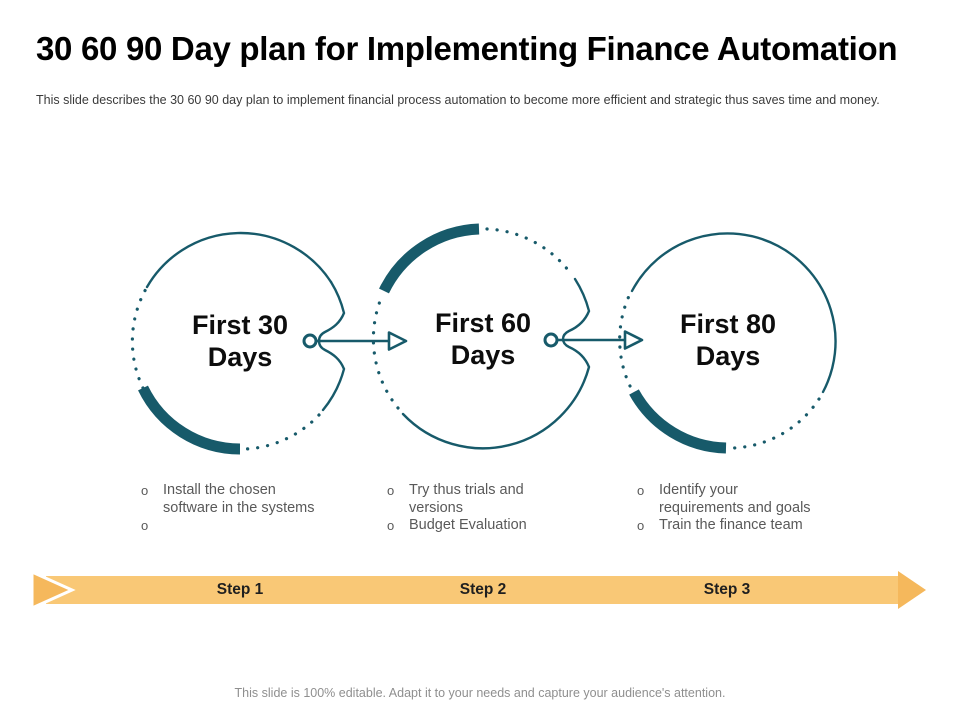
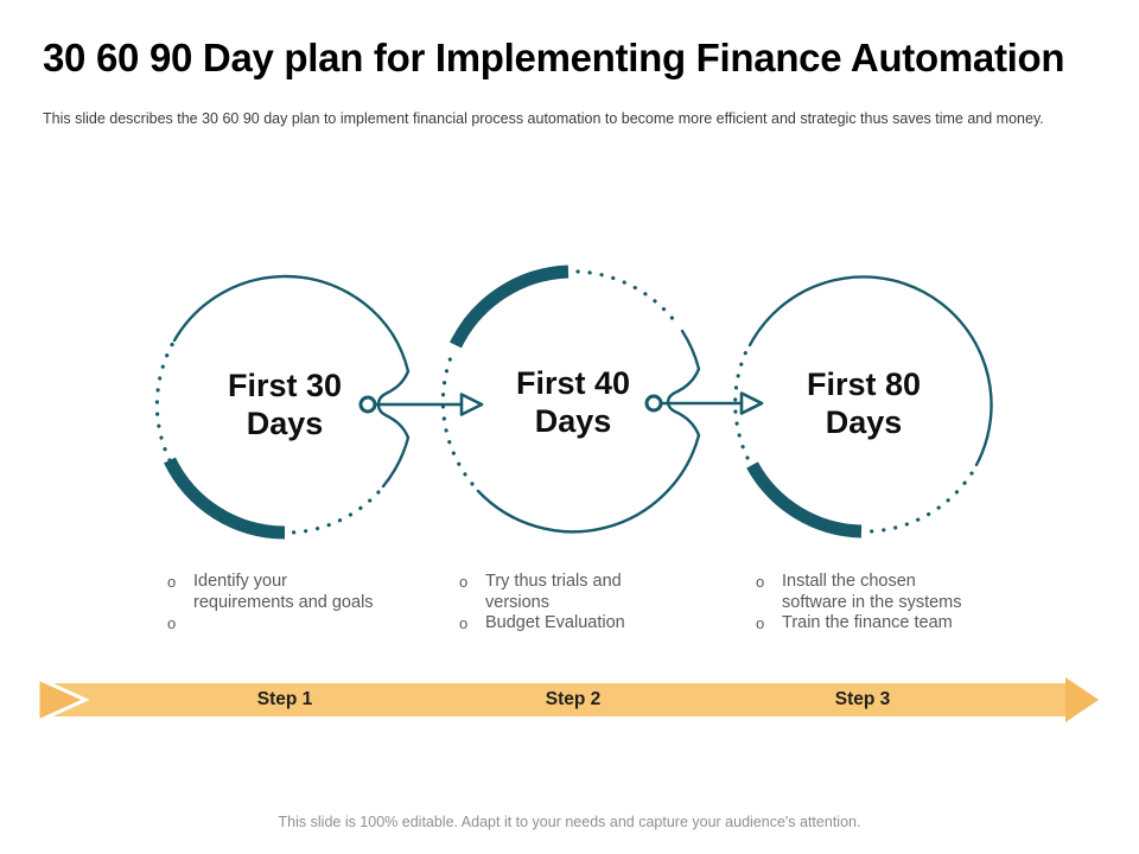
  30 60 90 Day plan for Implementing Finance Automation
  This slide describes the 30 60 90 day plan to implement financial process automation to become more efficient and strategic thus saves time and money.
  First 30
  Days
- First 60
+ First 40
  Days
  First 80
  Days
  o
- Install the chosen software in the systems
+ Identify your requirements and goals
  o
  o
  Try thus trials and versions
  o
  Budget Evaluation
  o
- Identify your requirements and goals
+ Install the chosen software in the systems
  o
  Train the finance team
  Step 1
  Step 2
  Step 3
  This slide is 100% editable. Adapt it to your needs and capture your audience's attention.
